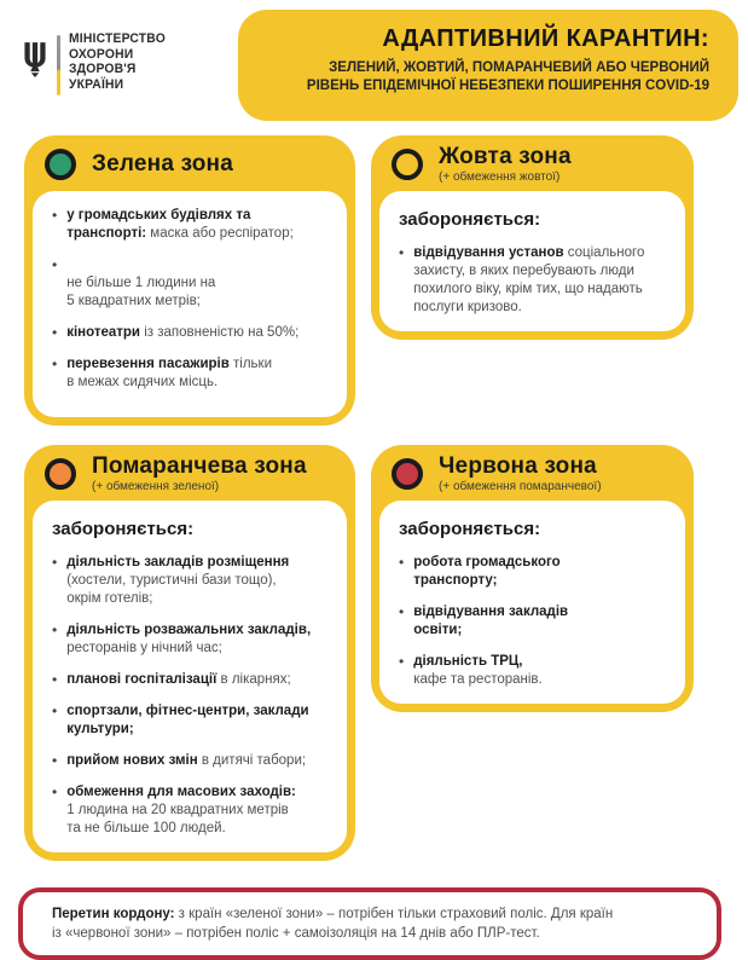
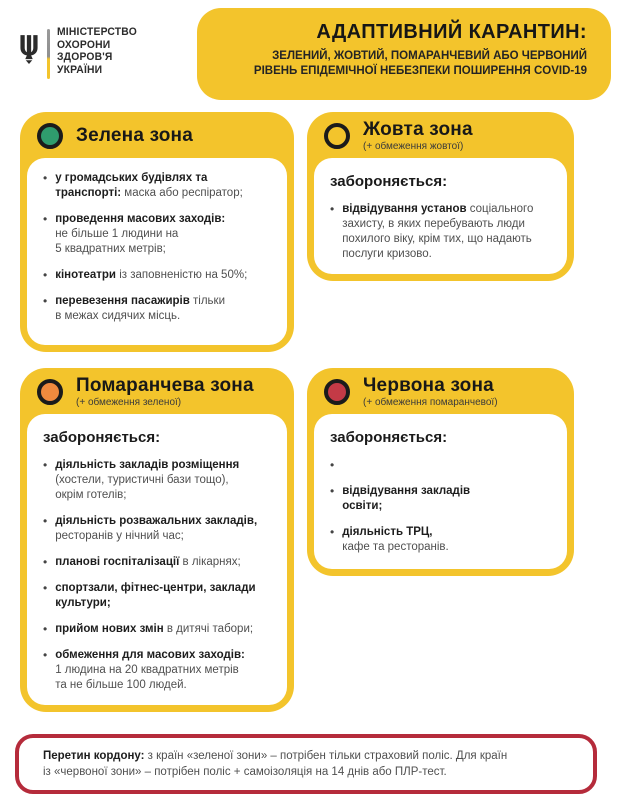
  МІНІСТЕРСТВО
  ОХОРОНИ
  ЗДОРОВ'Я
  УКРАЇНИ
  АДАПТИВНИЙ КАРАНТИН:
  ЗЕЛЕНИЙ, ЖОВТИЙ, ПОМАРАНЧЕВИЙ АБО ЧЕРВОНИЙ
  РІВЕНЬ ЕПІДЕМІЧНОЇ НЕБЕЗПЕКИ ПОШИРЕННЯ COVID-19
  Зелена зона
  •
  у громадських будівлях та
  транспорті: маска або респіратор;
  •
+ проведення масових заходів:
  не більше 1 людини на
  5 квадратних метрів;
  •
  кінотеатри із заповненістю на 50%;
  •
  перевезення пасажирів тільки
  в межах сидячих місць.
  Жовта зона
  (+ обмеження жовтої)
  забороняється:
  •
  відвідування установ соціального
  захисту, в яких перебувають люди
  похилого віку, крім тих, що надають
  послуги кризово.
  Помаранчева зона
  (+ обмеження зеленої)
  забороняється:
  •
  діяльність закладів розміщення
  (хостели, туристичні бази тощо),
  окрім готелів;
  •
  діяльність розважальних закладів,
  ресторанів у нічний час;
  •
  планові госпіталізації в лікарнях;
  •
  спортзали, фітнес-центри, заклади
  культури;
  •
  прийом нових змін в дитячі табори;
  •
  обмеження для масових заходів:
  1 людина на 20 квадратних метрів
  та не більше 100 людей.
  Червона зона
  (+ обмеження помаранчевої)
  забороняється:
  •
- робота громадського
- транспорту;
  •
  відвідування закладів
  освіти;
  •
  діяльність ТРЦ,
  кафе та ресторанів.
  Перетин кордону: з країн «зеленої зони» – потрібен тільки страховий поліс. Для країн
  із «червоної зони» – потрібен поліс + самоізоляція на 14 днів або ПЛР-тест.
